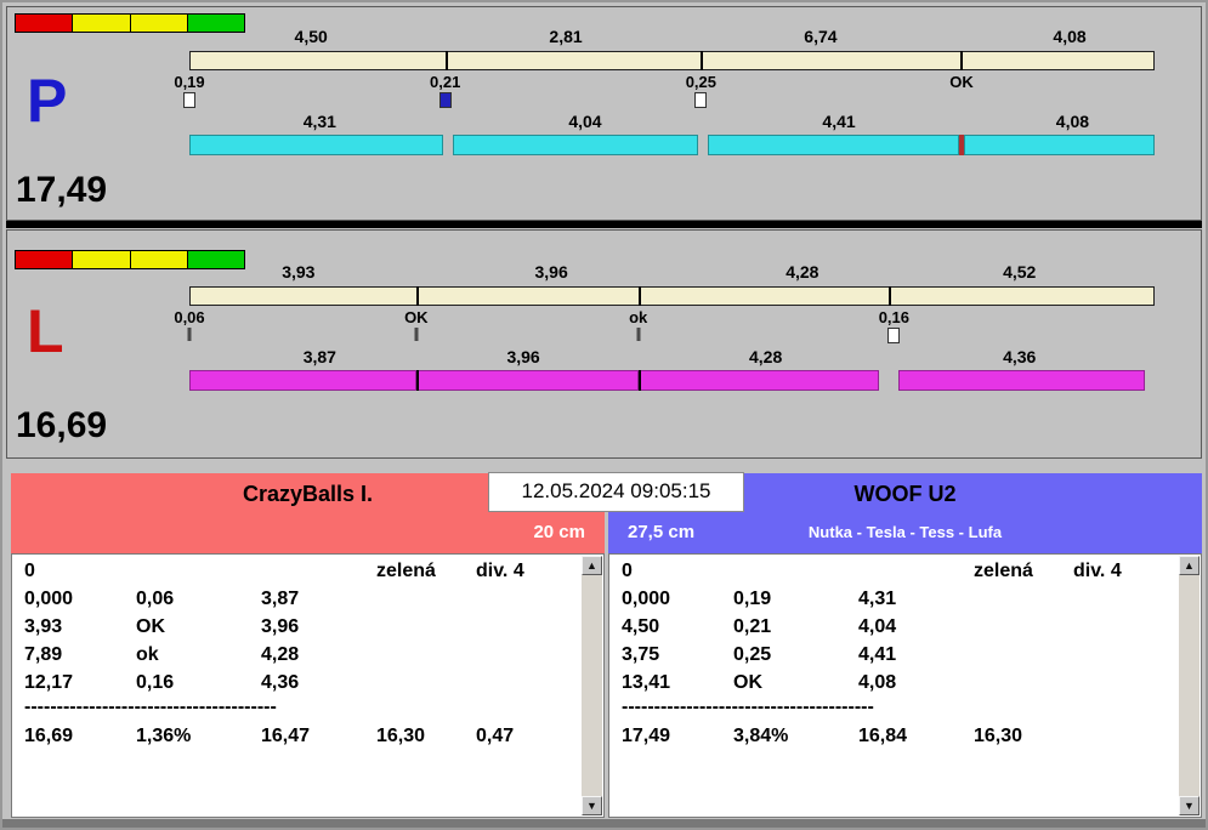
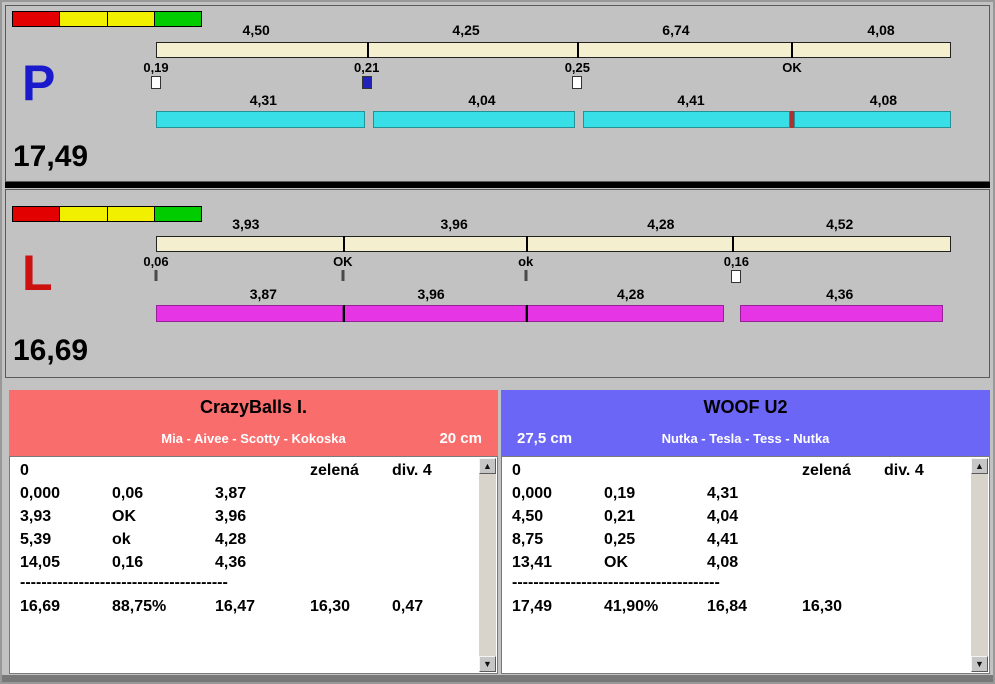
  P
  17,49
  4,50
- 2,81
+ 4,25
  6,74
  4,08
  0,19
  0,21
  0,25
  OK
  4,31
  4,04
  4,41
  4,08
  L
  16,69
  3,93
  3,96
  4,28
  4,52
  0,06
  OK
  ok
  0,16
  3,87
  3,96
  4,28
  4,36
  CrazyBalls I.
+ Mia - Aivee - Scotty - Kokoska
  20 cm
  0
  zelená
  div. 4
  0,000
  0,06
  3,87
  3,93
  OK
  3,96
- 7,89
+ 5,39
  ok
  4,28
- 12,17
+ 14,05
  0,16
  4,36
  ---------------------------------------
  16,69
- 1,36%
+ 88,75%
  16,47
  16,30
  0,47
  ▲
  ▼
  WOOF U2
- Nutka - Tesla - Tess - Lufa
+ Nutka - Tesla - Tess - Nutka
  27,5 cm
  0
  zelená
  div. 4
  0,000
  0,19
  4,31
  4,50
  0,21
  4,04
- 3,75
+ 8,75
  0,25
  4,41
  13,41
  OK
  4,08
  ---------------------------------------
  17,49
- 3,84%
+ 41,90%
  16,84
  16,30
  ▲
  ▼
- 12.05.2024 09:05:15
